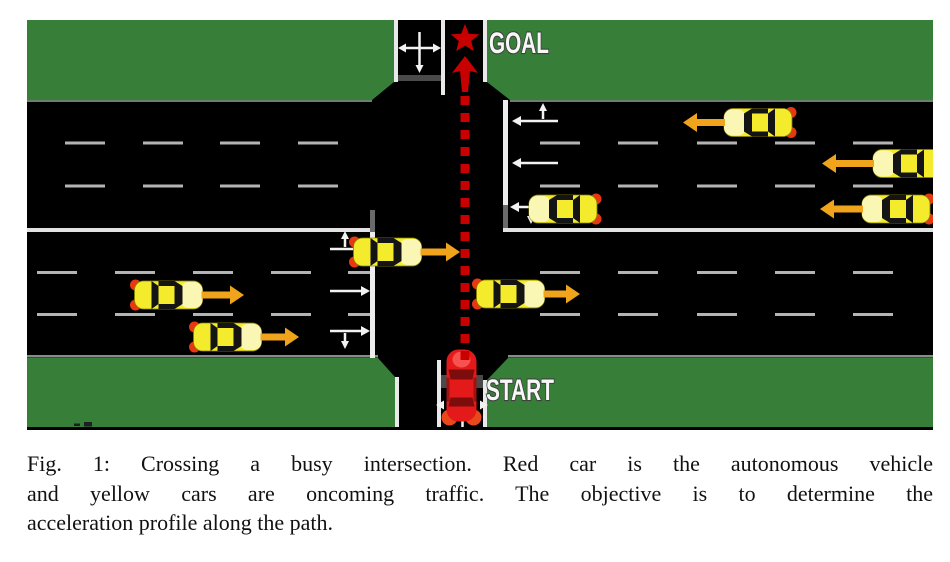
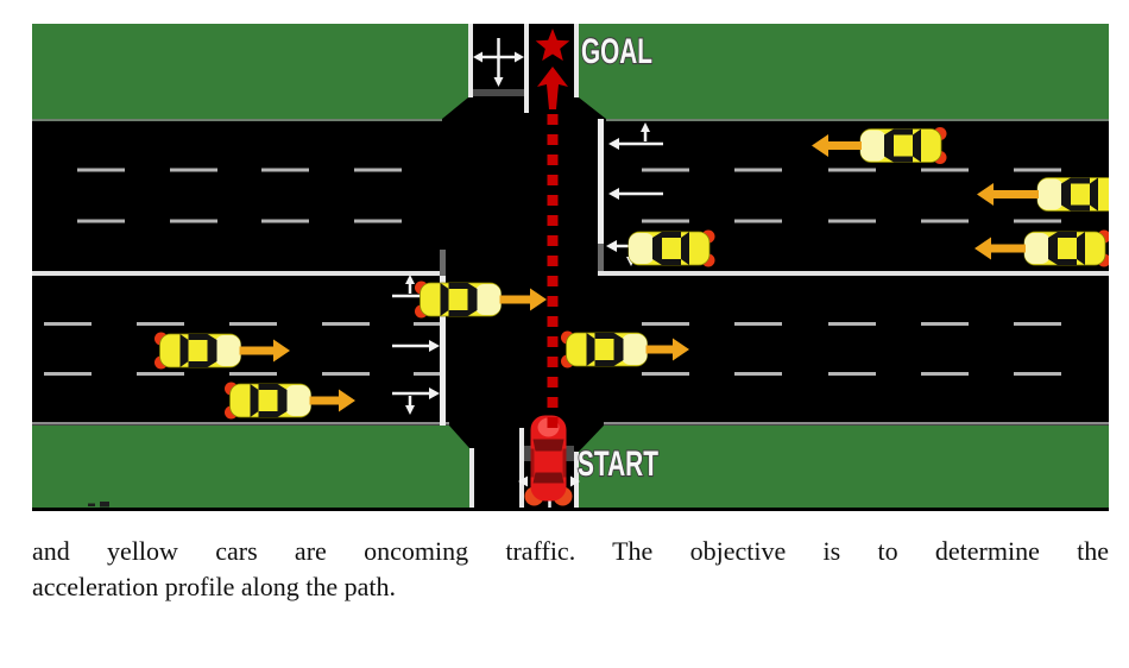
  GOAL
  START
- Fig. 1: Crossing a busy intersection. Red car is the autonomous vehicle
  and yellow cars are oncoming traffic. The objective is to determine the
  acceleration profile along the path.
